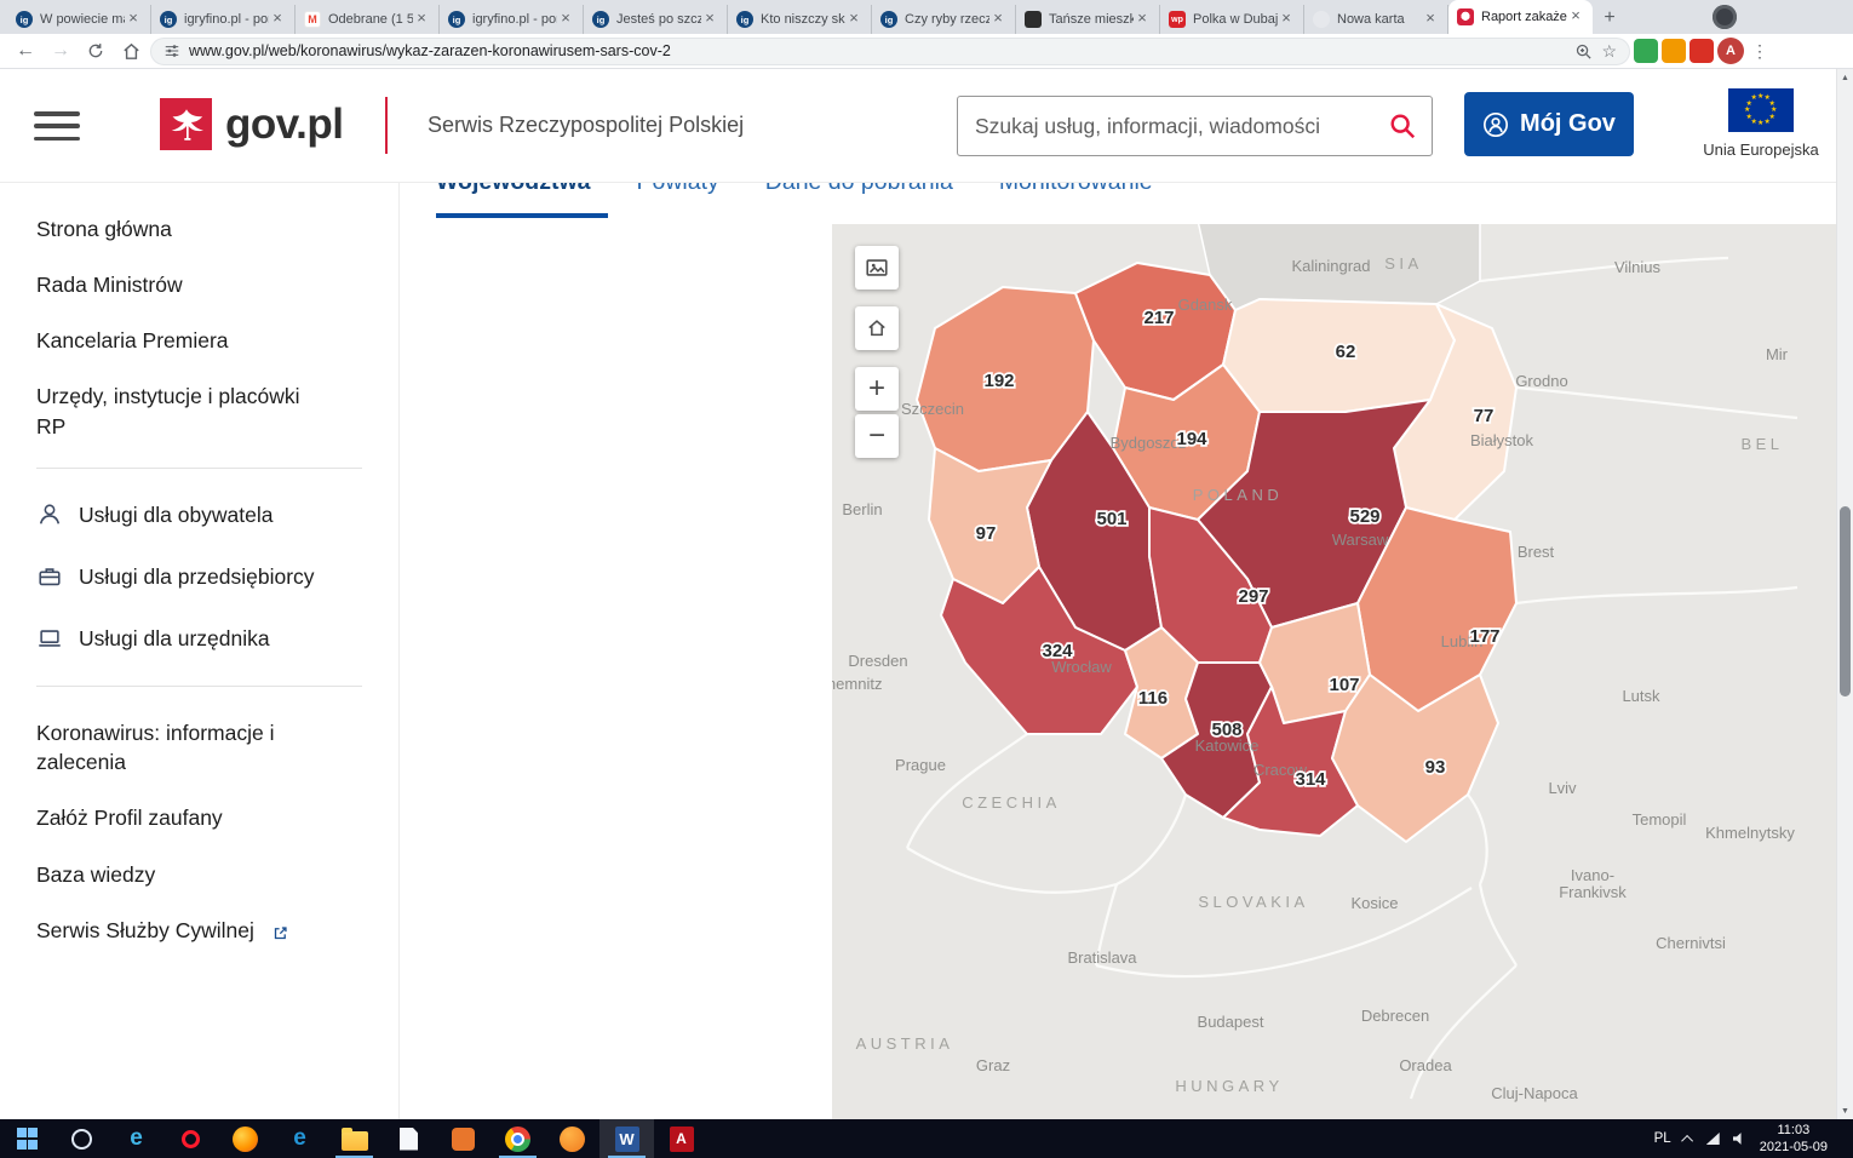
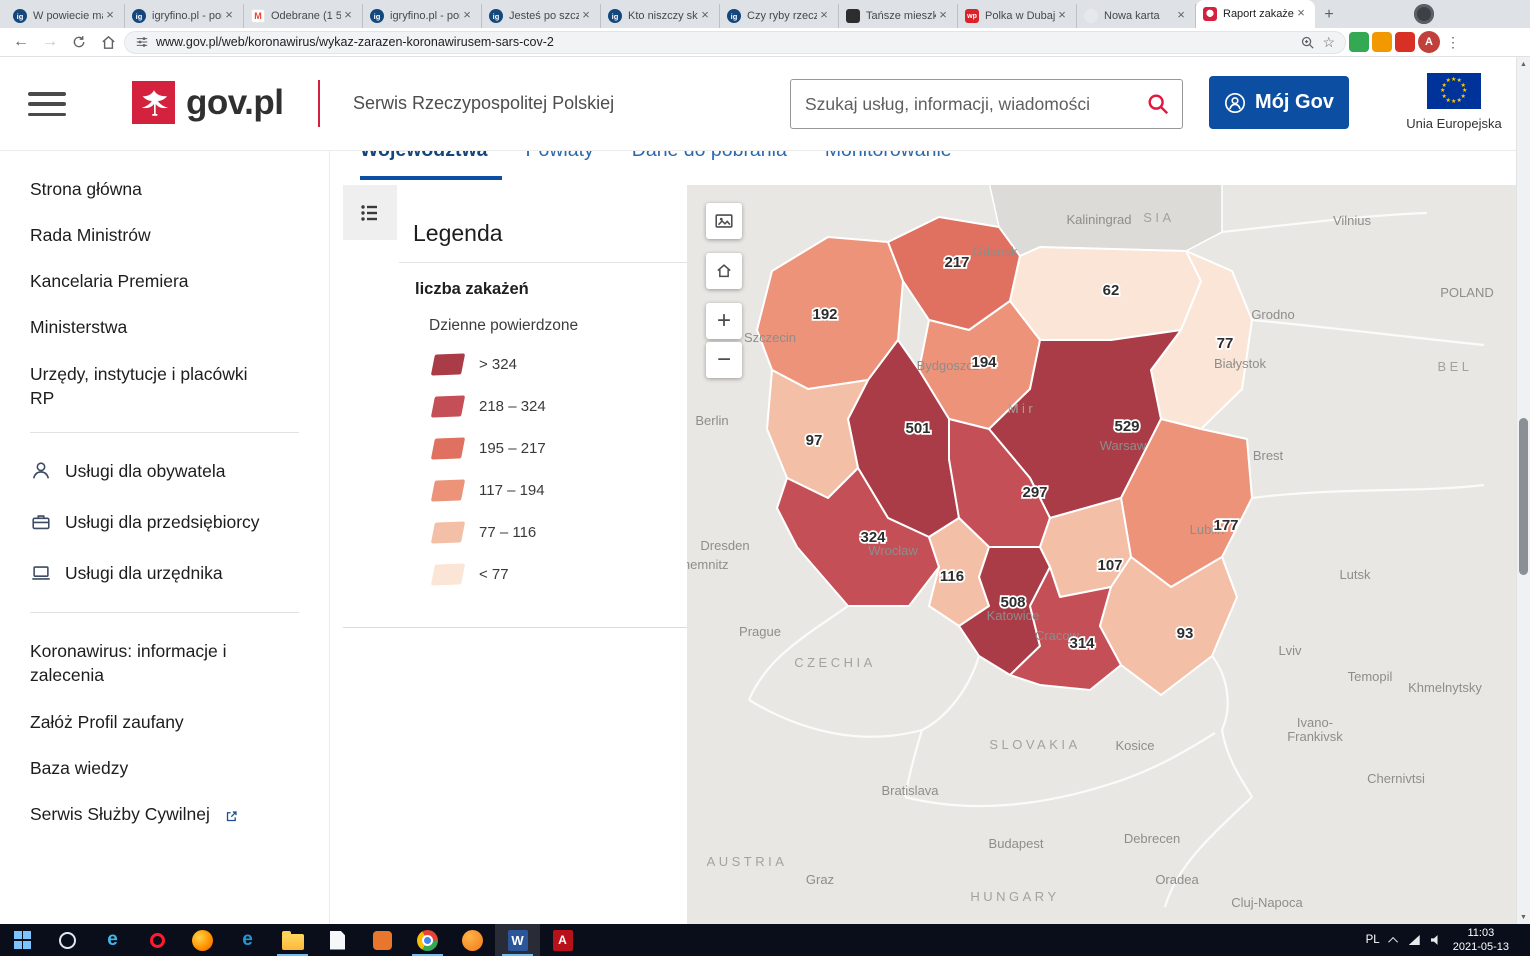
  ig
  ×
  ig
  igryfino.pl - po
  ×
  M
  ×
  ig
  igryfino.pl - po
  ×
  ig
  Jesteś po szcz
  ×
  ig
  ×
  ig
  Czy ryby rzecz
  ×
  Tańsze mieszk
  ×
  Polka w Dubaj
  ×
  Nowa karta
  ×
  Raport zakaże
  ×
  +
  ←
  →
  www.gov.pl/web/koronawirus/wykaz-zarazen-koronawirusem-sars-cov-2
  ☆
  A
  ⋮
  gov.pl
  Serwis Rzeczypospolitej Polskiej
  Szukaj usług, informacji, wiadomości
  Mój Gov
  Unia Europejska
  Strona główna
  Rada Ministrów
  Kancelaria Premiera
+ Ministerstwa
  Urzędy, instytucje i placówki RP
  Usługi dla obywatela
  Usługi dla przedsiębiorcy
  Usługi dla urzędnika
  Koronawirus: informacje i zalecenia
  Załóż Profil zaufany
  Baza wiedzy
  Serwis Służby Cywilnej
+ Legenda
+ liczba zakażeń
+ Dzienne powierdzone
+ > 324
+ 218 – 324
+ 195 – 217
+ 117 – 194
+ 77 – 116
+ < 77
  Kaliningrad
  SIA
  Vilnius
  Gdansk
  Grodno
- Mir
+ POLAND
  Szczecin
  Bydgoszcz
  Białystok
  BEL
- POLAND
+ Mir
  Berlin
  Warsaw
  Brest
  Dresden
  Wrocław
  Lublin
  Lutsk
  hemnitz
  Prague
  Katowice
  Cracow
  Lviv
  CZECHIA
  Temopil
  Khmelnytsky
  Ivano-
  Frankivsk
  SLOVAKIA
  Kosice
  Chernivtsi
  Bratislava
  Budapest
  Debrecen
  AUSTRIA
  Graz
  Oradea
  HUNGARY
  Cluj-Napoca
  192
  217
  62
  77
  194
  501
  97
  529
  297
  177
  324
  116
  508
  107
  314
  93
  +
  −
  e
  e
  W
  A
  PL
  11:03
- 2021-05-09
+ 2021-05-13
